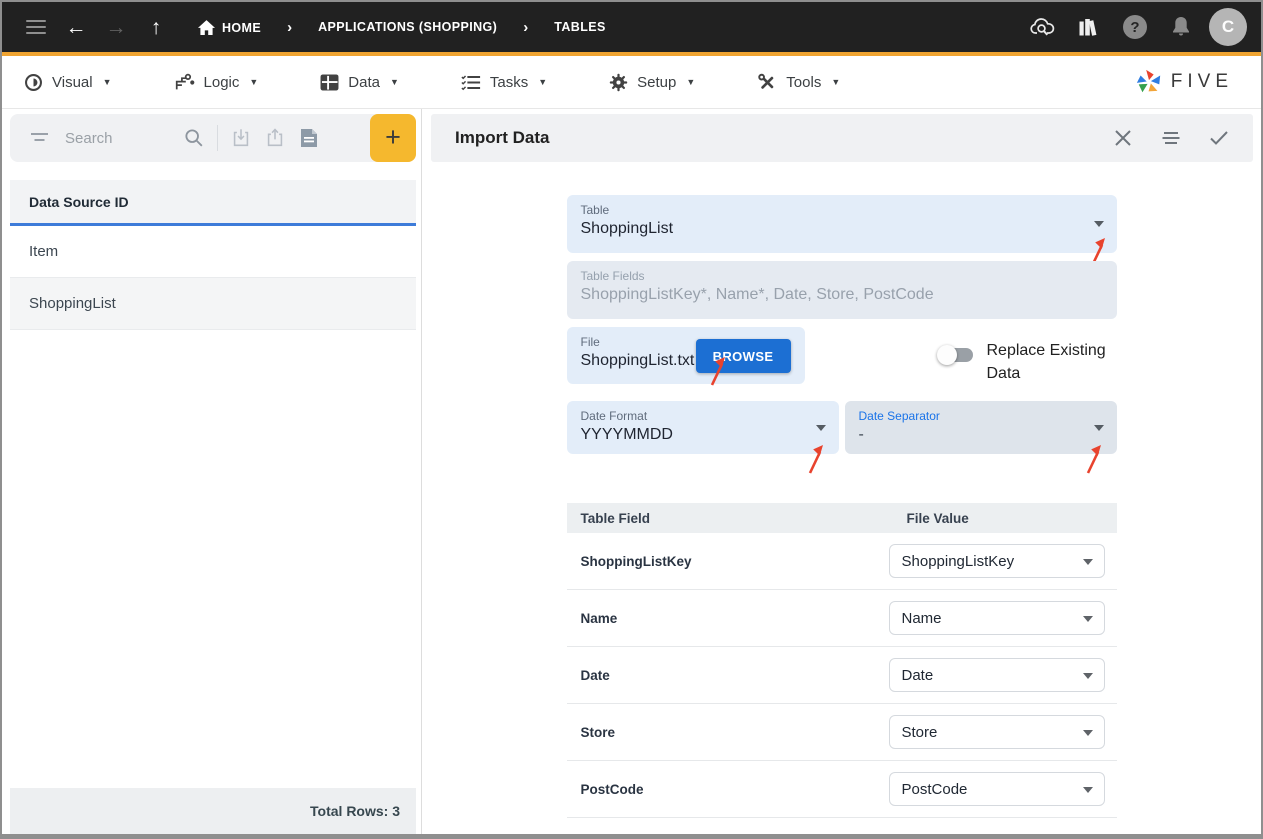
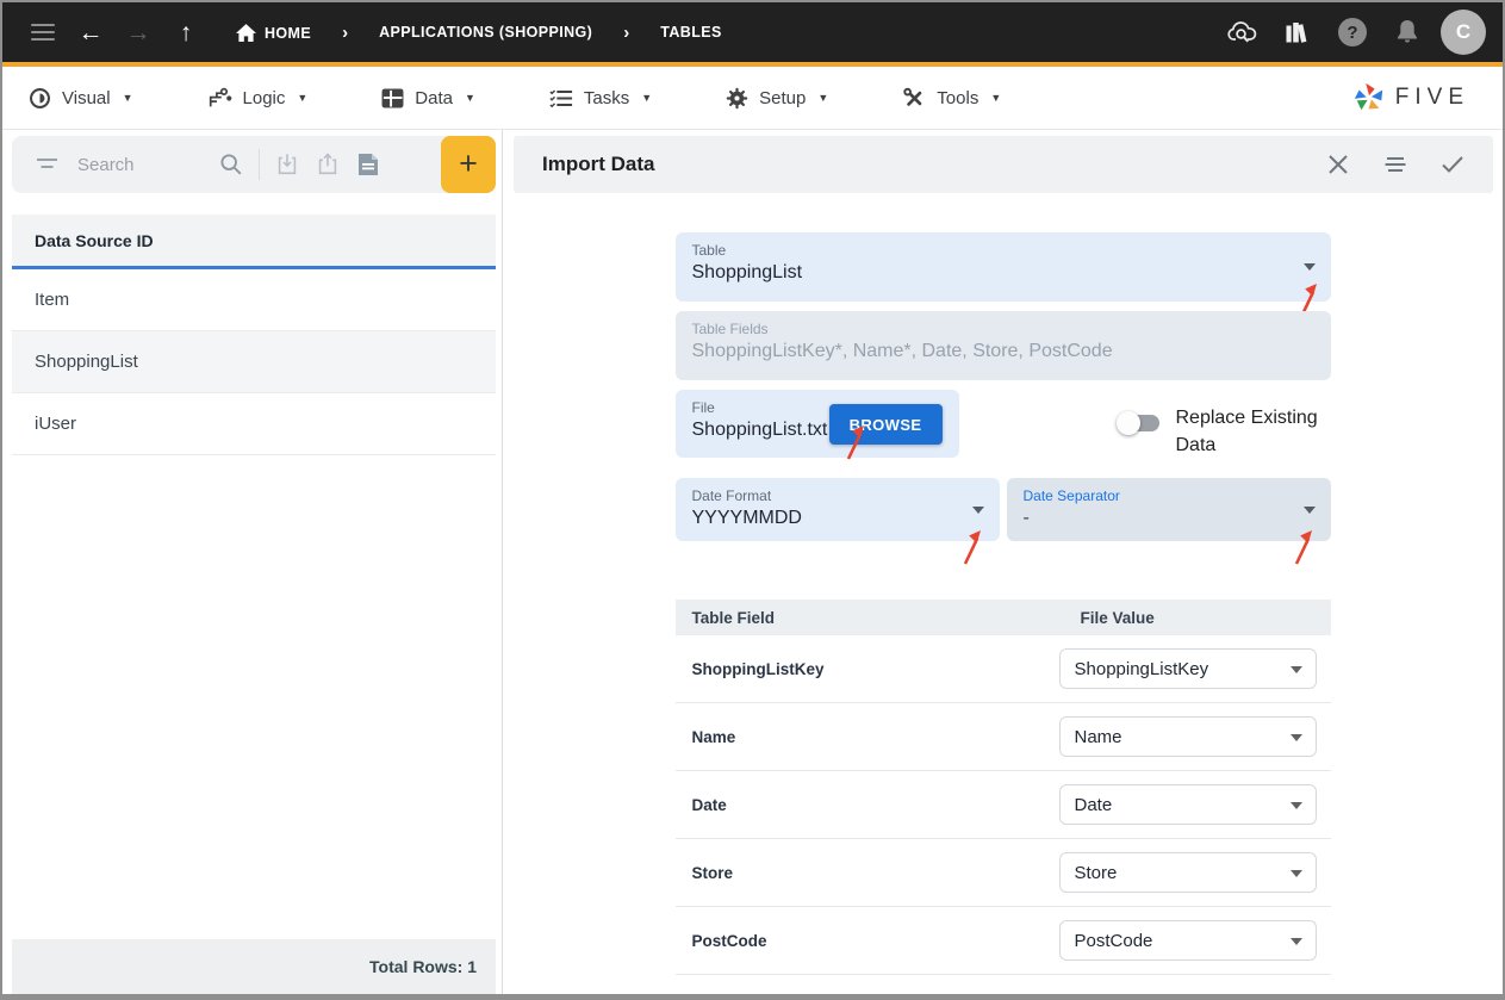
  ←
  →
  ↑
  HOME
  ›
  APPLICATIONS (SHOPPING)
  ›
  TABLES
  ?
  C
  Visual
  ▼
  Logic
  ▼
  Data
  ▼
  Tasks
  ▼
  Setup
  ▼
  Tools
  ▼
  FIVE
  Search
  +
  Data Source ID
  Item
  ShoppingList
+ iUser
- Total Rows: 3
+ Total Rows: 1
  Import Data
  Table
  ShoppingList
  Table Fields
  ShoppingListKey*, Name*, Date, Store, PostCode
  File
  ShoppingList.txt
  BROWSE
  Replace Existing Data
  Date Format
  YYYYMMDD
  Date Separator
  -
  Table Field
  File Value
  ShoppingListKey
  ShoppingListKey
  Name
  Name
  Date
  Date
  Store
  Store
  PostCode
  PostCode
